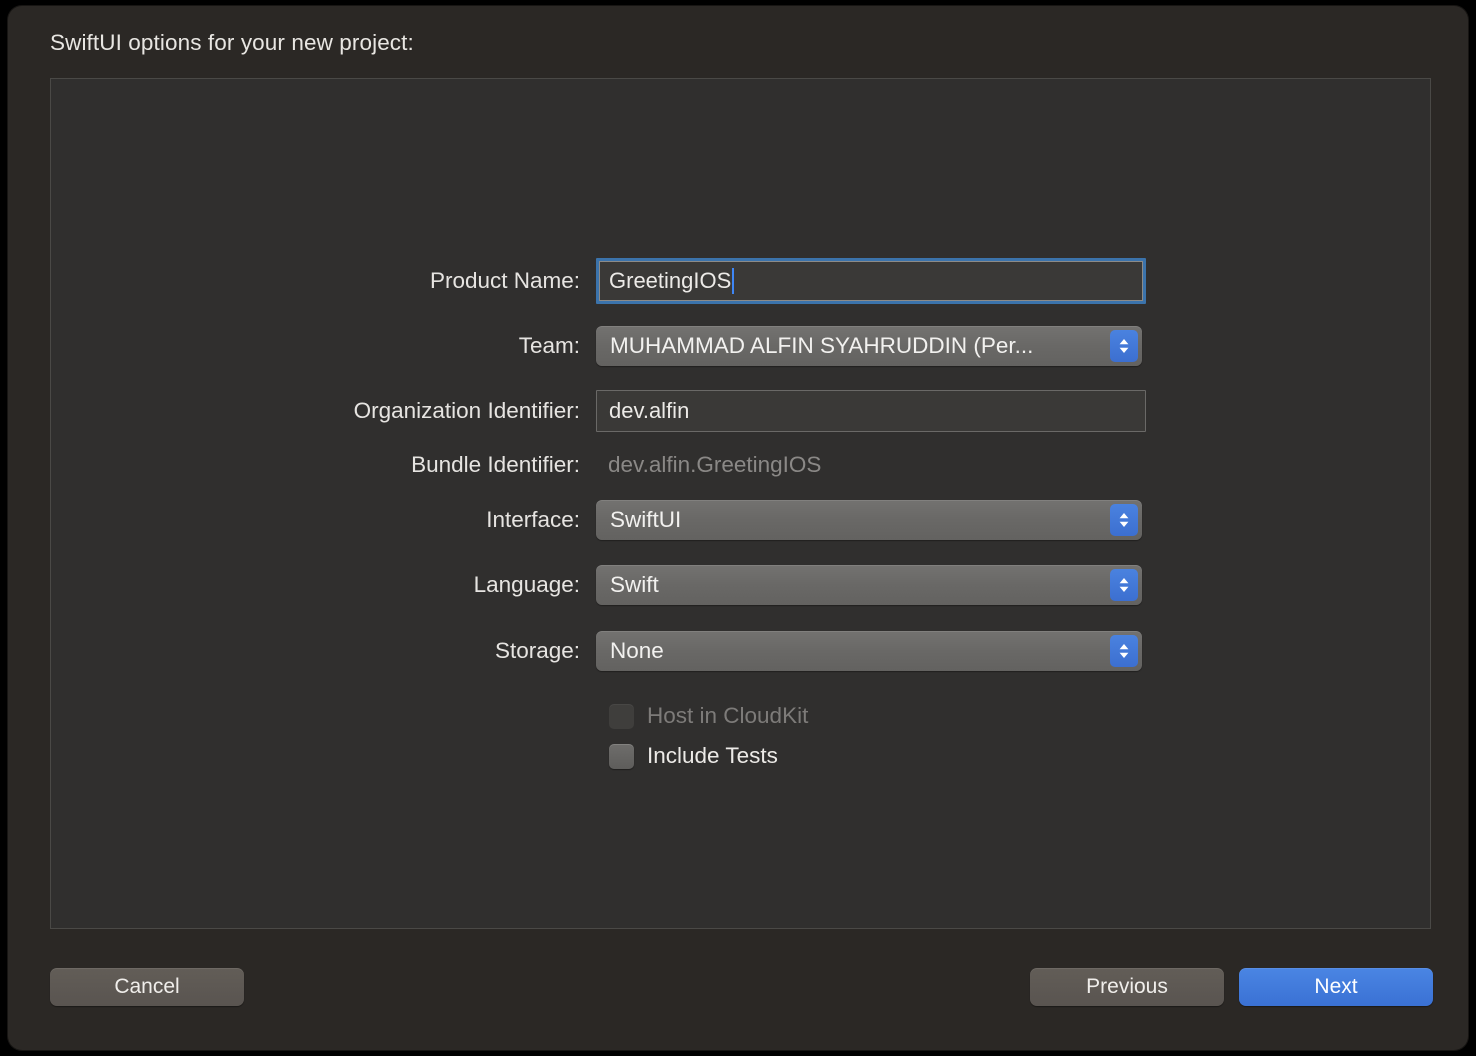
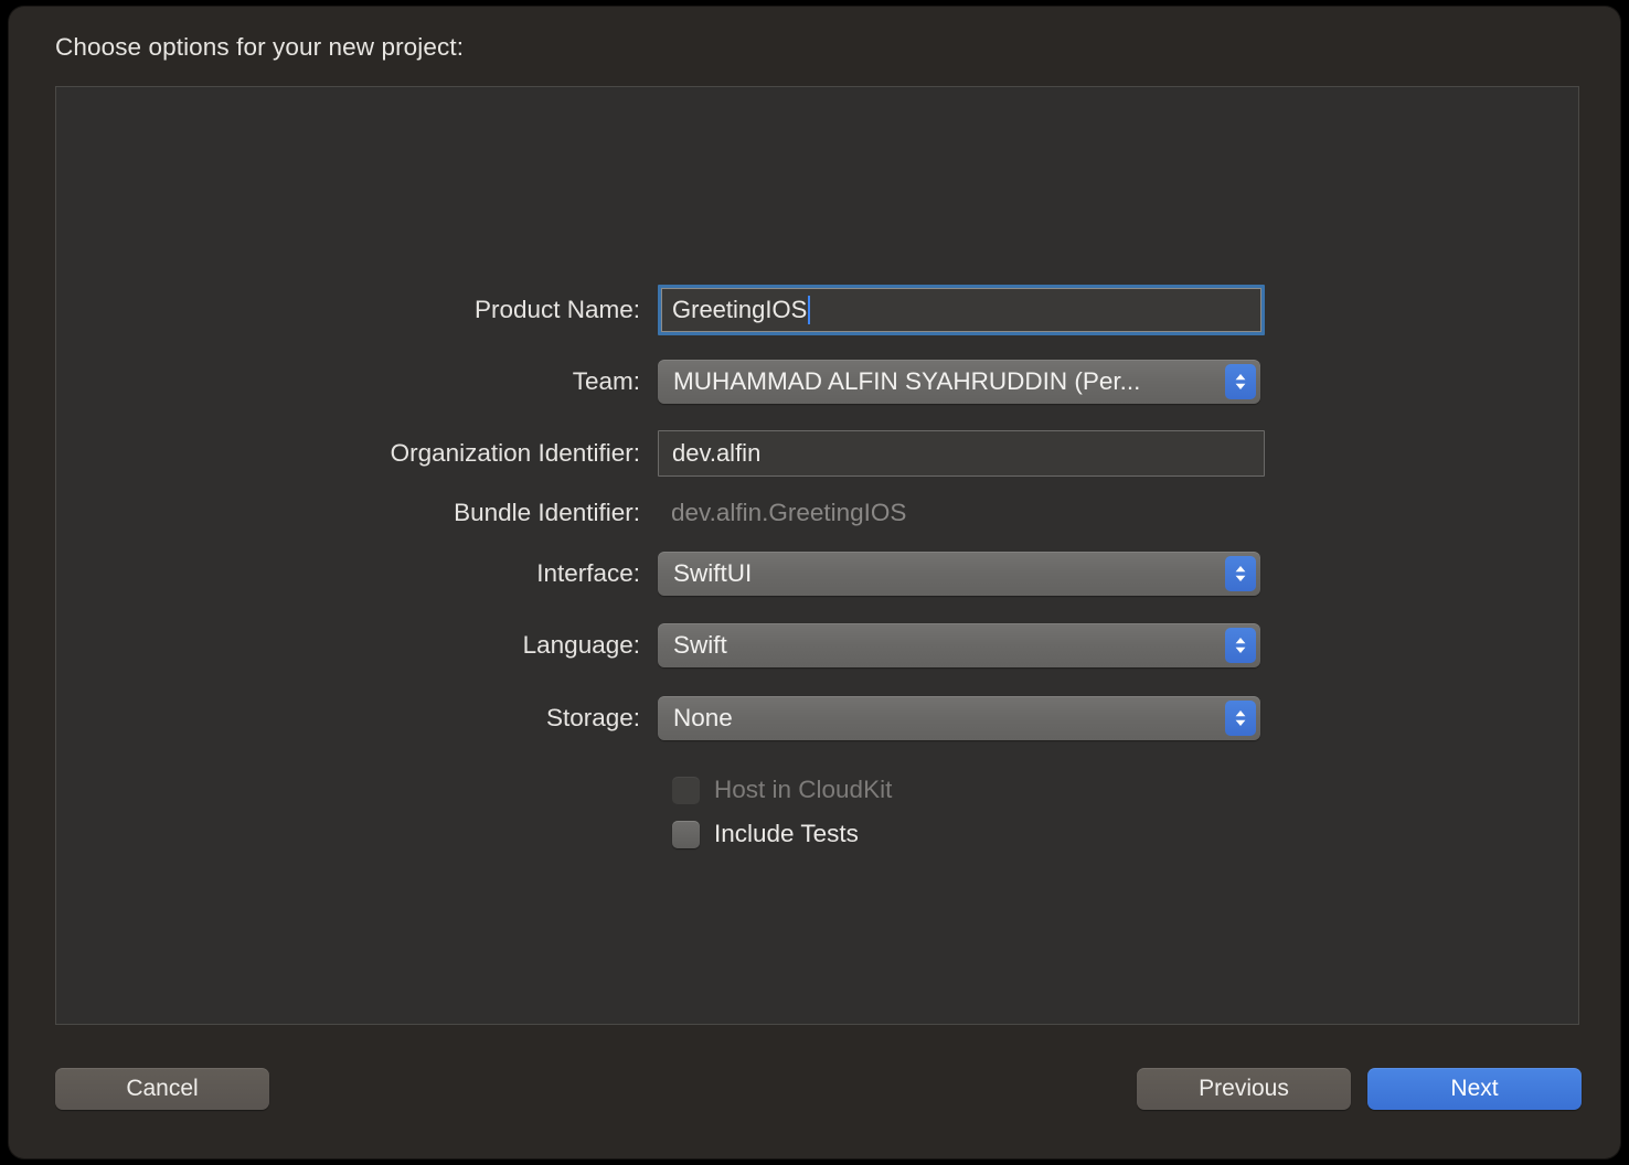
- SwiftUI options for your new project:
+ Choose options for your new project:
  Product Name:
  GreetingIOS
  Team:
  MUHAMMAD ALFIN SYAHRUDDIN (Per...
  Organization Identifier:
  dev.alfin
  Bundle Identifier:
  dev.alfin.GreetingIOS
  Interface:
  SwiftUI
  Language:
  Swift
  Storage:
  None
  Host in CloudKit
  Include Tests
  Cancel
  Previous
  Next
